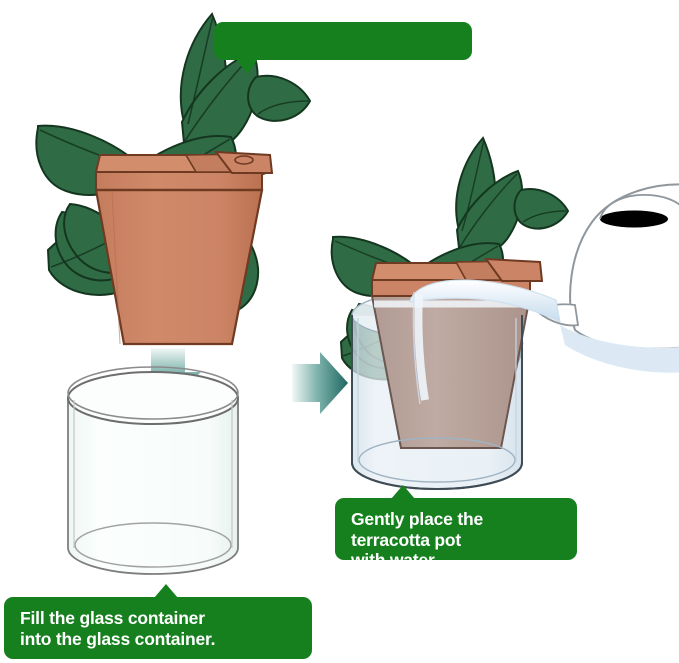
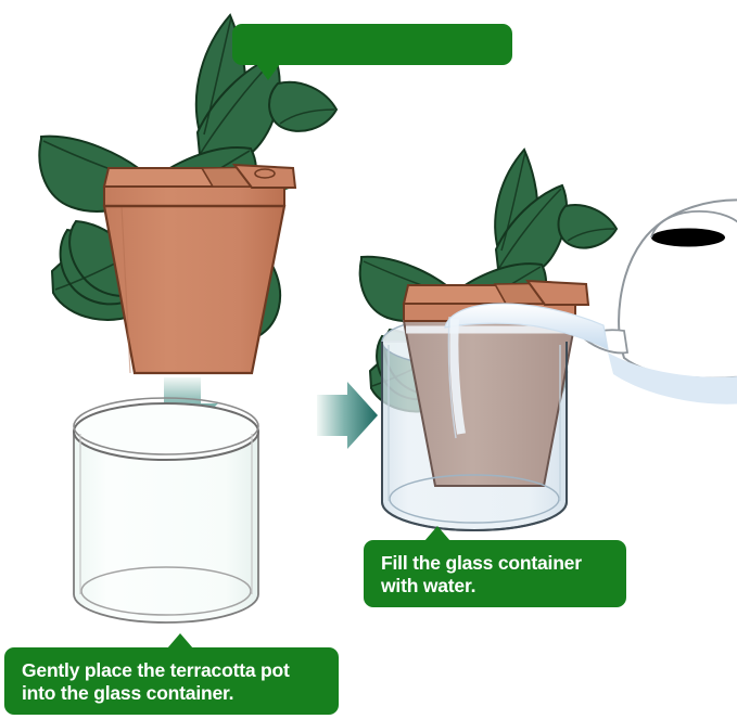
- Gently place the terracotta pot
+ Fill the glass container
  with water.
- Fill the glass container
+ Gently place the terracotta pot
  into the glass container.
